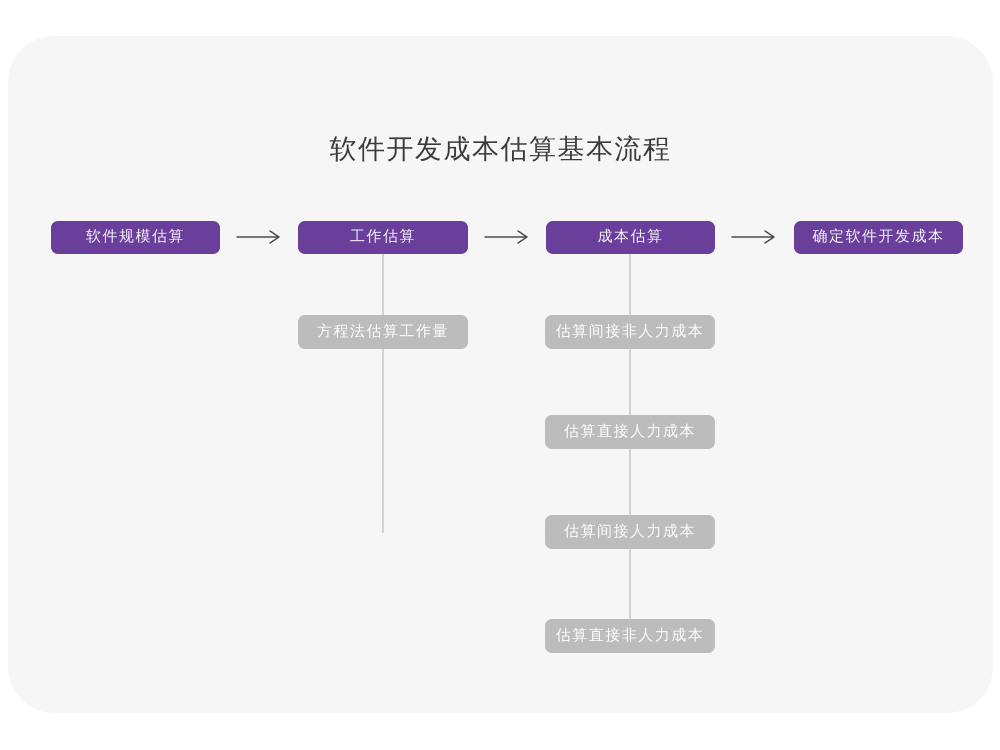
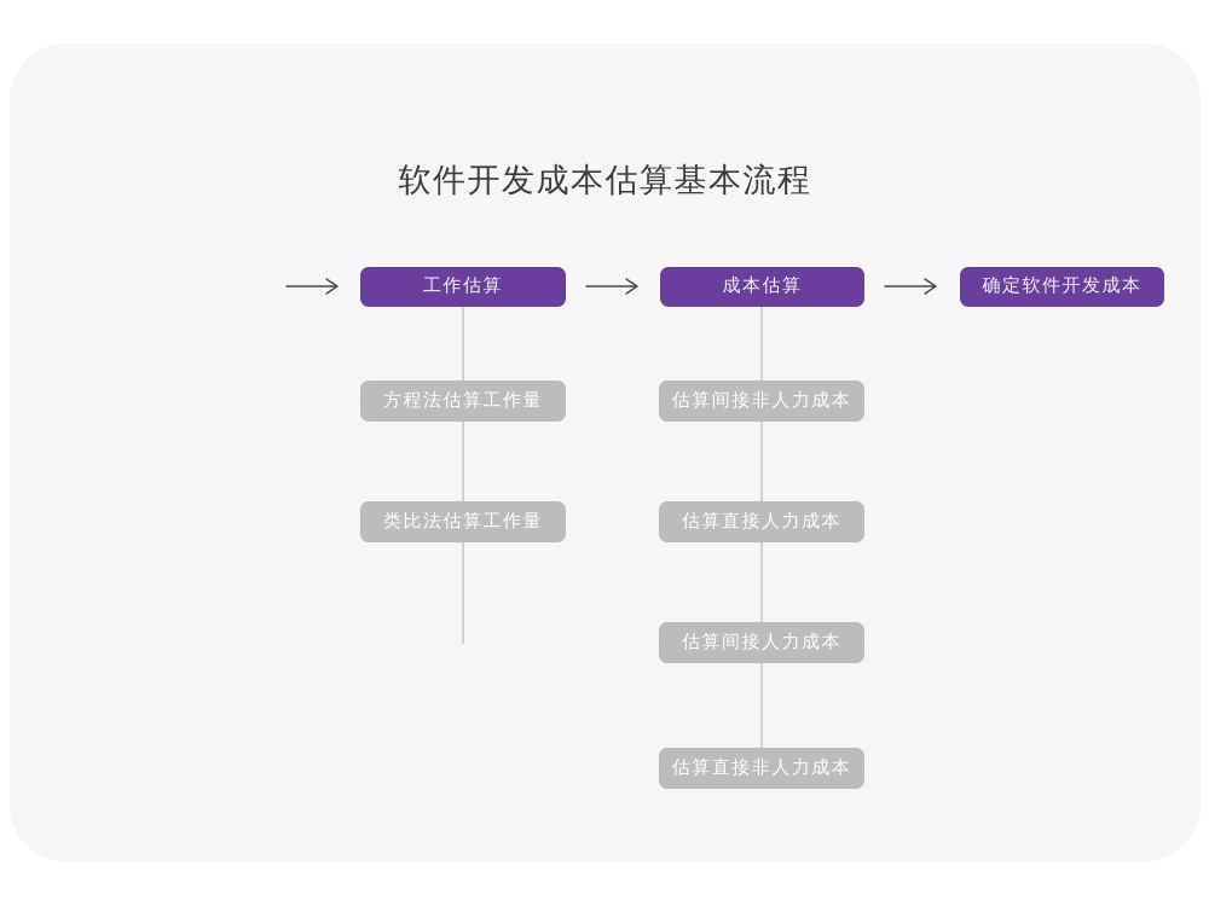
  软件开发成本估算基本流程
- 软件规模估算
  工作估算
  成本估算
  确定软件开发成本
  方程法估算工作量
+ 类比法估算工作量
  估算间接非人力成本
  估算直接人力成本
  估算间接人力成本
  估算直接非人力成本
